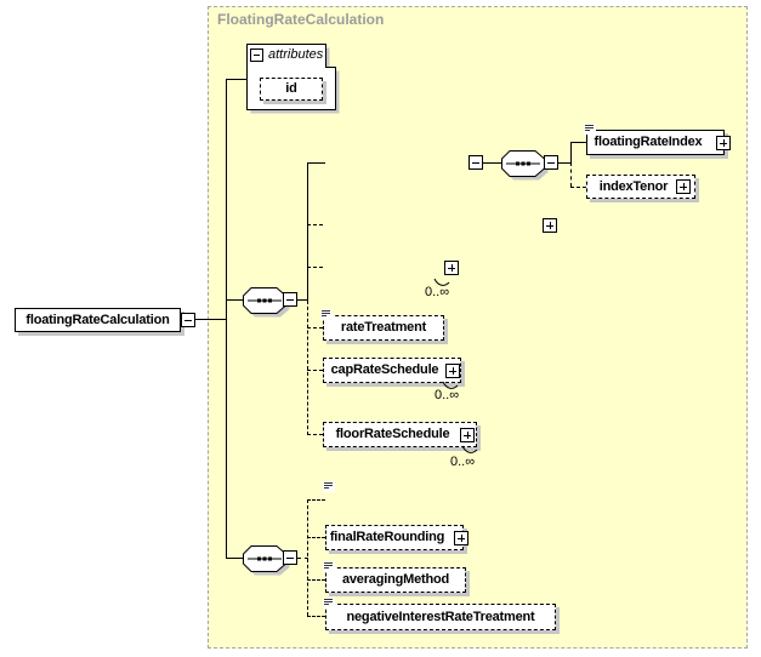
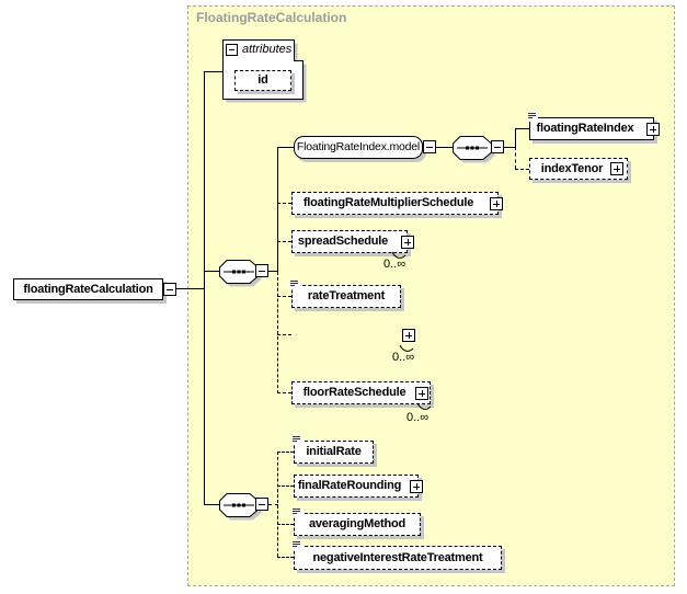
  FloatingRateCalculation
  floatingRateCalculation
  attributes
  id
+ FloatingRateIndex.model
  floatingRateIndex
  indexTenor
+ floatingRateMultiplierSchedule
+ spreadSchedule
  0..∞
  rateTreatment
- capRateSchedule
  0..∞
  floorRateSchedule
  0..∞
+ initialRate
  finalRateRounding
  averagingMethod
  negativeInterestRateTreatment
